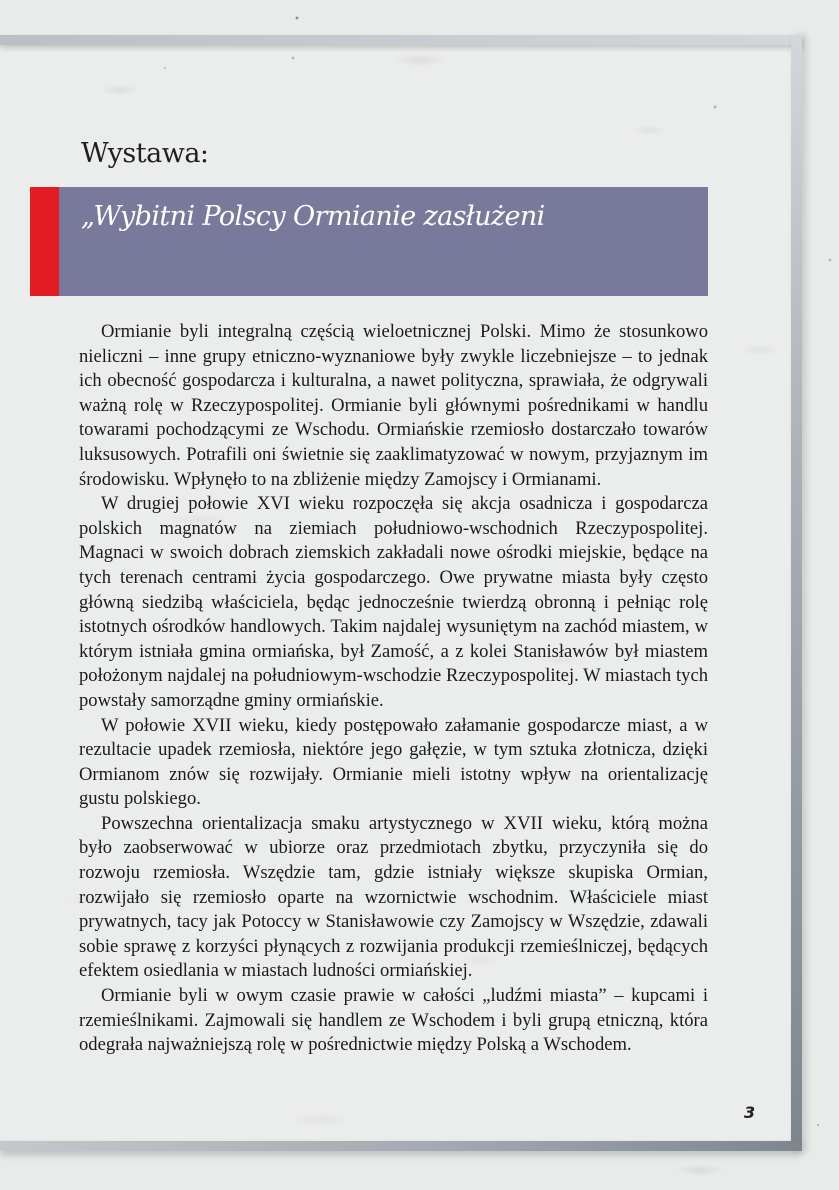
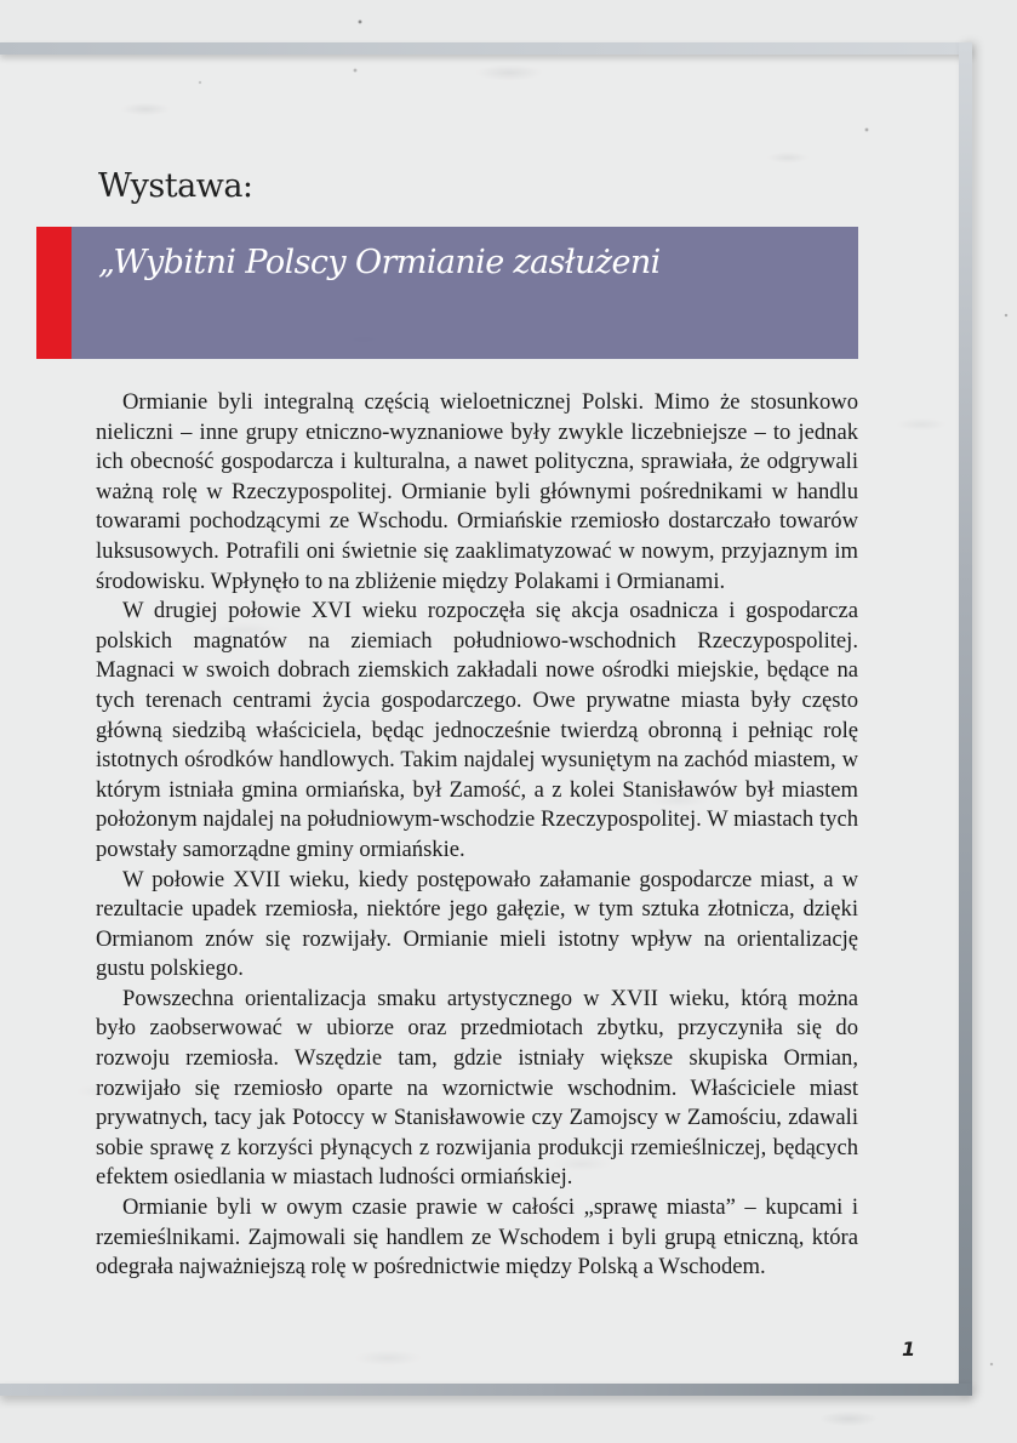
  Wystawa:
  „Wybitni Polscy Ormianie zasłużeni
- Ormianie byli integralną częścią wieloetnicznej Polski. Mimo że stosunkowo nieliczni – inne grupy etniczno-wyznaniowe były zwykle liczebniejsze – to jednak ich obecność gospodarcza i kulturalna, a nawet polityczna, sprawiała, że odgrywali ważną rolę w Rzeczypospolitej. Ormianie byli głównymi pośrednikami w handlu towarami pochodzącymi ze Wschodu. Ormiańskie rzemiosło dostarczało towarów luksusowych. Potrafili oni świetnie się zaaklimatyzować w nowym, przyjaznym im środowisku. Wpłynęło to na zbliżenie między Zamojscy i Ormianami.
+ Ormianie byli integralną częścią wieloetnicznej Polski. Mimo że stosunkowo nieliczni – inne grupy etniczno-wyznaniowe były zwykle liczebniejsze – to jednak ich obecność gospodarcza i kulturalna, a nawet polityczna, sprawiała, że odgrywali ważną rolę w Rzeczypospolitej. Ormianie byli głównymi pośrednikami w handlu towarami pochodzącymi ze Wschodu. Ormiańskie rzemiosło dostarczało towarów luksusowych. Potrafili oni świetnie się zaaklimatyzować w nowym, przyjaznym im środowisku. Wpłynęło to na zbliżenie między Polakami i Ormianami.
  W drugiej połowie XVI wieku rozpoczęła się akcja osadnicza i gospodarcza polskich magnatów na ziemiach południowo-wschodnich Rzeczypospolitej. Magnaci w swoich dobrach ziemskich zakładali nowe ośrodki miejskie, będące na tych terenach centrami życia gospodarczego. Owe prywatne miasta były często główną siedzibą właściciela, będąc jednocześnie twierdzą obronną i pełniąc rolę istotnych ośrodków handlowych. Takim najdalej wysuniętym na zachód miastem, w którym istniała gmina ormiańska, był Zamość, a z kolei Stanisławów był miastem położonym najdalej na południowym-wschodzie Rzeczypospolitej. W miastach tych powstały samorządne gminy ormiańskie.
  W połowie XVII wieku, kiedy postępowało załamanie gospodarcze miast, a w rezultacie upadek rzemiosła, niektóre jego gałęzie, w tym sztuka złotnicza, dzięki Ormianom znów się rozwijały. Ormianie mieli istotny wpływ na orientalizację gustu polskiego.
- Powszechna orientalizacja smaku artystycznego w XVII wieku, którą można było zaobserwować w ubiorze oraz przedmiotach zbytku, przyczyniła się do rozwoju rzemiosła. Wszędzie tam, gdzie istniały większe skupiska Ormian, rozwijało się rzemiosło oparte na wzornictwie wschodnim. Właściciele miast prywatnych, tacy jak Potoccy w Stanisławowie czy Zamojscy w Wszędzie, zdawali sobie sprawę z korzyści płynących z rozwijania produkcji rzemieślniczej, będących efektem osiedlania w miastach ludności ormiańskiej.
+ Powszechna orientalizacja smaku artystycznego w XVII wieku, którą można było zaobserwować w ubiorze oraz przedmiotach zbytku, przyczyniła się do rozwoju rzemiosła. Wszędzie tam, gdzie istniały większe skupiska Ormian, rozwijało się rzemiosło oparte na wzornictwie wschodnim. Właściciele miast prywatnych, tacy jak Potoccy w Stanisławowie czy Zamojscy w Zamościu, zdawali sobie sprawę z korzyści płynących z rozwijania produkcji rzemieślniczej, będących efektem osiedlania w miastach ludności ormiańskiej.
- Ormianie byli w owym czasie prawie w całości „ludźmi miasta” – kupcami i rzemieślnikami. Zajmowali się handlem ze Wschodem i byli grupą etniczną, która odegrała najważniejszą rolę w pośrednictwie między Polską a Wschodem.
+ Ormianie byli w owym czasie prawie w całości „sprawę miasta” – kupcami i rzemieślnikami. Zajmowali się handlem ze Wschodem i byli grupą etniczną, która odegrała najważniejszą rolę w pośrednictwie między Polską a Wschodem.
- 3
+ 1
